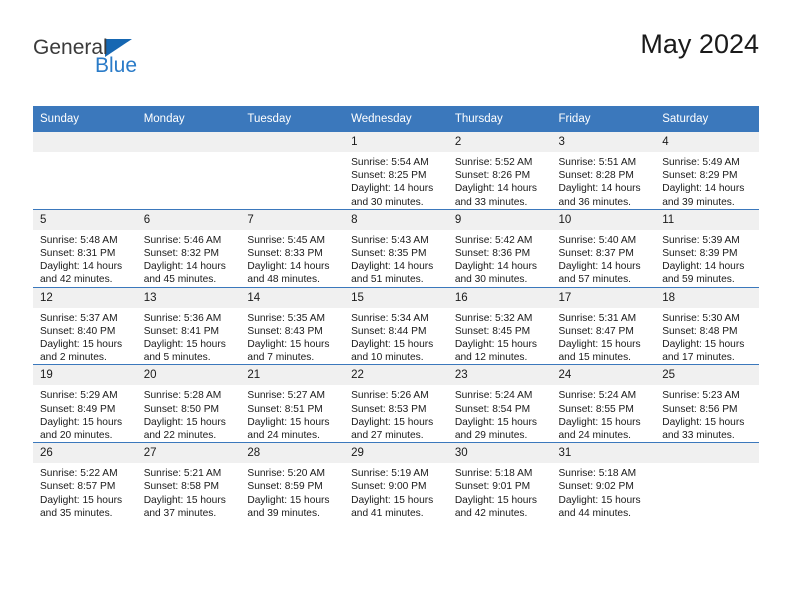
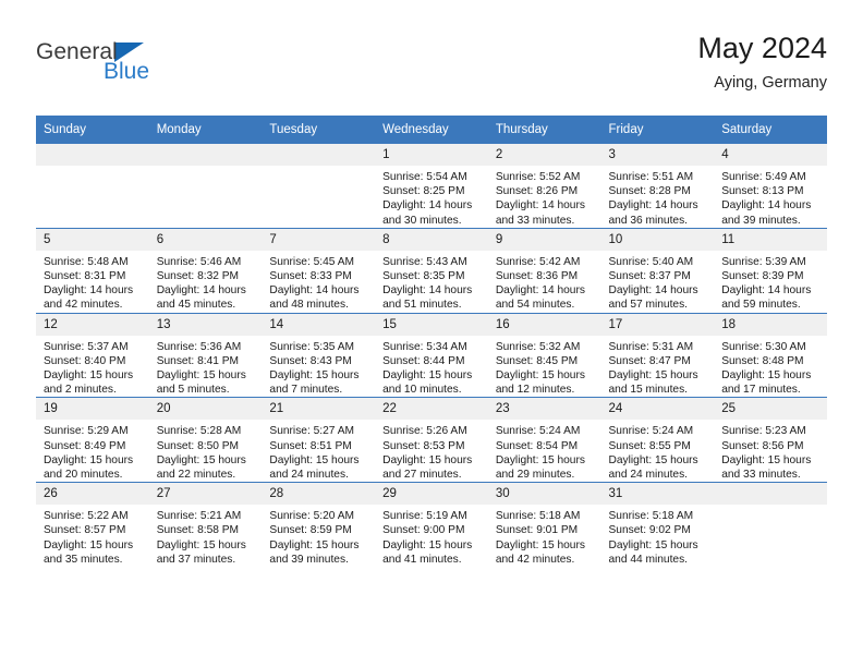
  General
  Blue
  May 2024
+ Aying, Germany
  Sunday	Monday	Tuesday	Wednesday	Thursday	Friday	Saturday
- 			1Sunrise: 5:54 AMSunset: 8:25 PMDaylight: 14 hoursand 30 minutes.	2Sunrise: 5:52 AMSunset: 8:26 PMDaylight: 14 hoursand 33 minutes.	3Sunrise: 5:51 AMSunset: 8:28 PMDaylight: 14 hoursand 36 minutes.	4Sunrise: 5:49 AMSunset: 8:29 PMDaylight: 14 hoursand 39 minutes.
+ 			1Sunrise: 5:54 AMSunset: 8:25 PMDaylight: 14 hoursand 30 minutes.	2Sunrise: 5:52 AMSunset: 8:26 PMDaylight: 14 hoursand 33 minutes.	3Sunrise: 5:51 AMSunset: 8:28 PMDaylight: 14 hoursand 36 minutes.	4Sunrise: 5:49 AMSunset: 8:13 PMDaylight: 14 hoursand 39 minutes.
- 5Sunrise: 5:48 AMSunset: 8:31 PMDaylight: 14 hoursand 42 minutes.	6Sunrise: 5:46 AMSunset: 8:32 PMDaylight: 14 hoursand 45 minutes.	7Sunrise: 5:45 AMSunset: 8:33 PMDaylight: 14 hoursand 48 minutes.	8Sunrise: 5:43 AMSunset: 8:35 PMDaylight: 14 hoursand 51 minutes.	9Sunrise: 5:42 AMSunset: 8:36 PMDaylight: 14 hoursand 30 minutes.	10Sunrise: 5:40 AMSunset: 8:37 PMDaylight: 14 hoursand 57 minutes.	11Sunrise: 5:39 AMSunset: 8:39 PMDaylight: 14 hoursand 59 minutes.
+ 5Sunrise: 5:48 AMSunset: 8:31 PMDaylight: 14 hoursand 42 minutes.	6Sunrise: 5:46 AMSunset: 8:32 PMDaylight: 14 hoursand 45 minutes.	7Sunrise: 5:45 AMSunset: 8:33 PMDaylight: 14 hoursand 48 minutes.	8Sunrise: 5:43 AMSunset: 8:35 PMDaylight: 14 hoursand 51 minutes.	9Sunrise: 5:42 AMSunset: 8:36 PMDaylight: 14 hoursand 54 minutes.	10Sunrise: 5:40 AMSunset: 8:37 PMDaylight: 14 hoursand 57 minutes.	11Sunrise: 5:39 AMSunset: 8:39 PMDaylight: 14 hoursand 59 minutes.
  12Sunrise: 5:37 AMSunset: 8:40 PMDaylight: 15 hoursand 2 minutes.	13Sunrise: 5:36 AMSunset: 8:41 PMDaylight: 15 hoursand 5 minutes.	14Sunrise: 5:35 AMSunset: 8:43 PMDaylight: 15 hoursand 7 minutes.	15Sunrise: 5:34 AMSunset: 8:44 PMDaylight: 15 hoursand 10 minutes.	16Sunrise: 5:32 AMSunset: 8:45 PMDaylight: 15 hoursand 12 minutes.	17Sunrise: 5:31 AMSunset: 8:47 PMDaylight: 15 hoursand 15 minutes.	18Sunrise: 5:30 AMSunset: 8:48 PMDaylight: 15 hoursand 17 minutes.
  19Sunrise: 5:29 AMSunset: 8:49 PMDaylight: 15 hoursand 20 minutes.	20Sunrise: 5:28 AMSunset: 8:50 PMDaylight: 15 hoursand 22 minutes.	21Sunrise: 5:27 AMSunset: 8:51 PMDaylight: 15 hoursand 24 minutes.	22Sunrise: 5:26 AMSunset: 8:53 PMDaylight: 15 hoursand 27 minutes.	23Sunrise: 5:24 AMSunset: 8:54 PMDaylight: 15 hoursand 29 minutes.	24Sunrise: 5:24 AMSunset: 8:55 PMDaylight: 15 hoursand 24 minutes.	25Sunrise: 5:23 AMSunset: 8:56 PMDaylight: 15 hoursand 33 minutes.
  26Sunrise: 5:22 AMSunset: 8:57 PMDaylight: 15 hoursand 35 minutes.	27Sunrise: 5:21 AMSunset: 8:58 PMDaylight: 15 hoursand 37 minutes.	28Sunrise: 5:20 AMSunset: 8:59 PMDaylight: 15 hoursand 39 minutes.	29Sunrise: 5:19 AMSunset: 9:00 PMDaylight: 15 hoursand 41 minutes.	30Sunrise: 5:18 AMSunset: 9:01 PMDaylight: 15 hoursand 42 minutes.	31Sunrise: 5:18 AMSunset: 9:02 PMDaylight: 15 hoursand 44 minutes.
